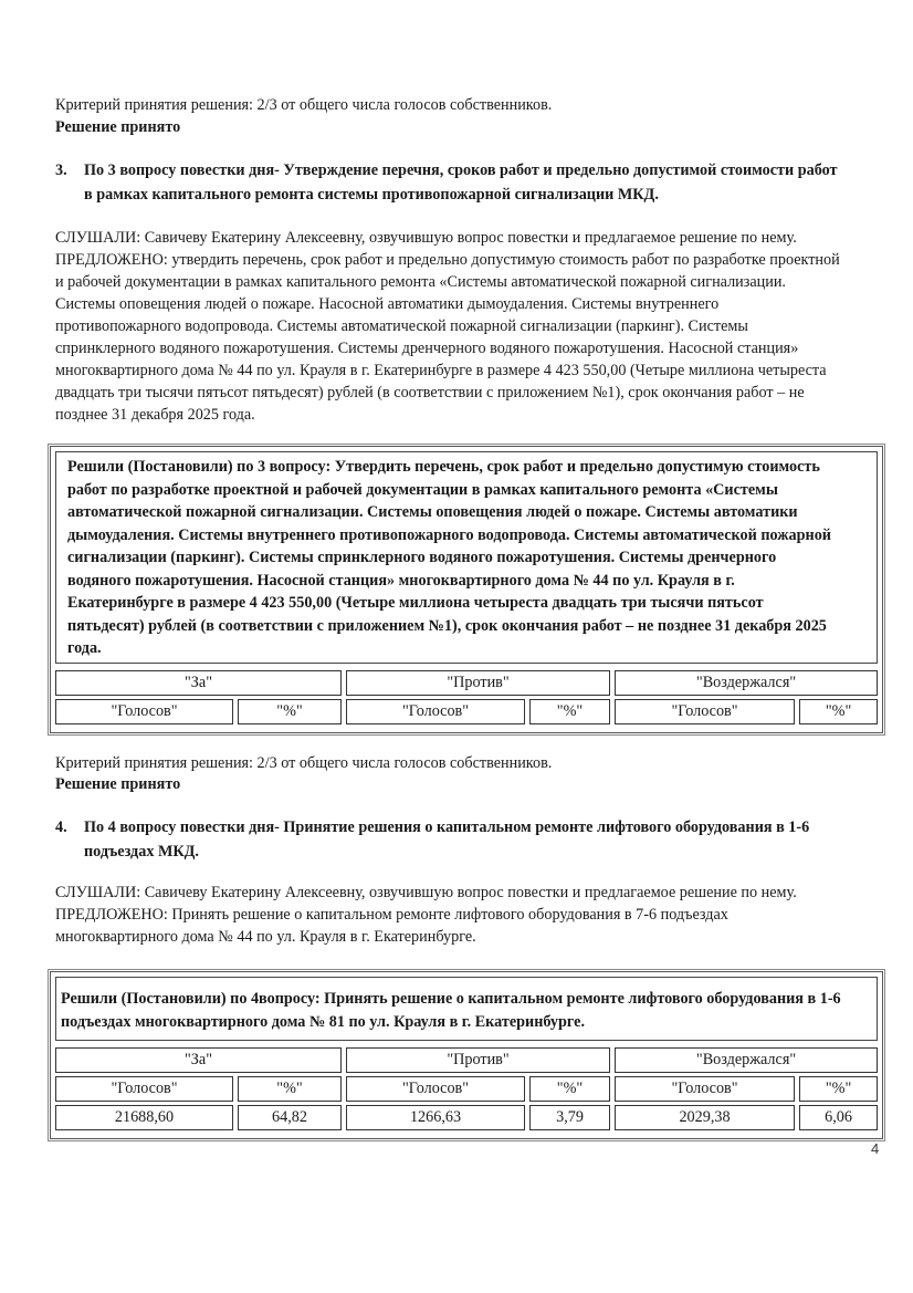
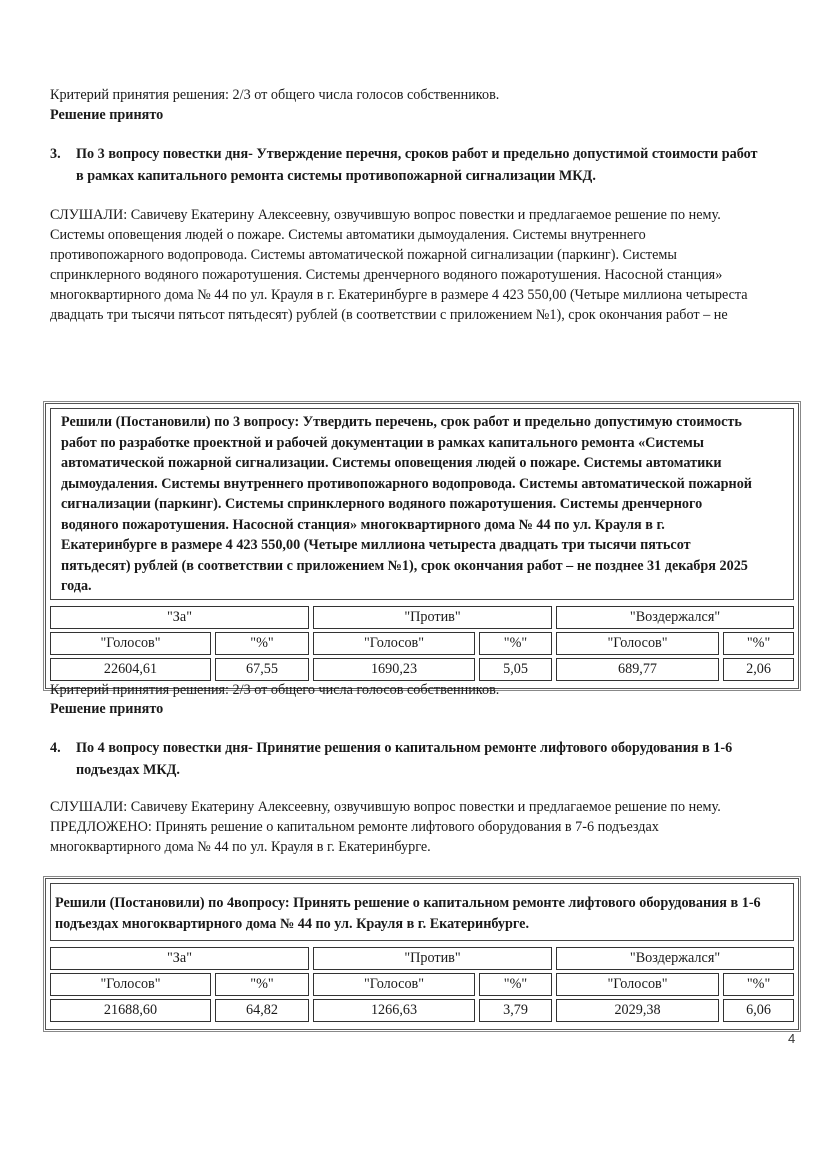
  Критерий принятия решения: 2/3 от общего числа голосов собственников.
  Решение принято
  3.
  По 3 вопросу повестки дня- Утверждение перечня, сроков работ и предельно допустимой стоимости работ
  в рамках капитального ремонта системы противопожарной сигнализации МКД.
  СЛУШАЛИ: Савичеву Екатерину Алексеевну, озвучившую вопрос повестки и предлагаемое решение по нему.
- ПРЕДЛОЖЕНО: утвердить перечень, срок работ и предельно допустимую стоимость работ по разработке проектной
- и рабочей документации в рамках капитального ремонта «Системы автоматической пожарной сигнализации.
- Системы оповещения людей о пожаре. Насосной автоматики дымоудаления. Системы внутреннего
+ Системы оповещения людей о пожаре. Системы автоматики дымоудаления. Системы внутреннего
  противопожарного водопровода. Системы автоматической пожарной сигнализации (паркинг). Системы
  спринклерного водяного пожаротушения. Системы дренчерного водяного пожаротушения. Насосной станция»
  многоквартирного дома № 44 по ул. Крауля в г. Екатеринбурге в размере 4 423 550,00 (Четыре миллиона четыреста
  двадцать три тысячи пятьсот пятьдесят) рублей (в соответствии с приложением №1), срок окончания работ – не
- позднее 31 декабря 2025 года.
  Решили (Постановили) по 3 вопросу: Утвердить перечень, срок работ и предельно допустимую стоимость
  работ по разработке проектной и рабочей документации в рамках капитального ремонта «Системы
  автоматической пожарной сигнализации. Системы оповещения людей о пожаре. Системы автоматики
  дымоудаления. Системы внутреннего противопожарного водопровода. Системы автоматической пожарной
  сигнализации (паркинг). Системы спринклерного водяного пожаротушения. Системы дренчерного
  водяного пожаротушения. Насосной станция» многоквартирного дома № 44 по ул. Крауля в г.
  Екатеринбурге в размере 4 423 550,00 (Четыре миллиона четыреста двадцать три тысячи пятьсот
  пятьдесят) рублей (в соответствии с приложением №1), срок окончания работ – не позднее 31 декабря 2025
  года.
  "За"		"Против"		"Воздержался"
  "Голосов"		"%"		"Голосов"		"%"		"Голосов"		"%"
+ 22604,61		67,55		1690,23		5,05		689,77		2,06
  Критерий принятия решения: 2/3 от общего числа голосов собственников.
  Решение принято
  4.
  По 4 вопросу повестки дня- Принятие решения о капитальном ремонте лифтового оборудования в 1-6
  подъездах МКД.
  СЛУШАЛИ: Савичеву Екатерину Алексеевну, озвучившую вопрос повестки и предлагаемое решение по нему.
  ПРЕДЛОЖЕНО: Принять решение о капитальном ремонте лифтового оборудования в 7-6 подъездах
  многоквартирного дома № 44 по ул. Крауля в г. Екатеринбурге.
  Решили (Постановили) по 4вопросу: Принять решение о капитальном ремонте лифтового оборудования в 1-6
- подъездах многоквартирного дома № 81 по ул. Крауля в г. Екатеринбурге.
+ подъездах многоквартирного дома № 44 по ул. Крауля в г. Екатеринбурге.
  "За"		"Против"		"Воздержался"
  "Голосов"		"%"		"Голосов"		"%"		"Голосов"		"%"
  21688,60		64,82		1266,63		3,79		2029,38		6,06
  4
